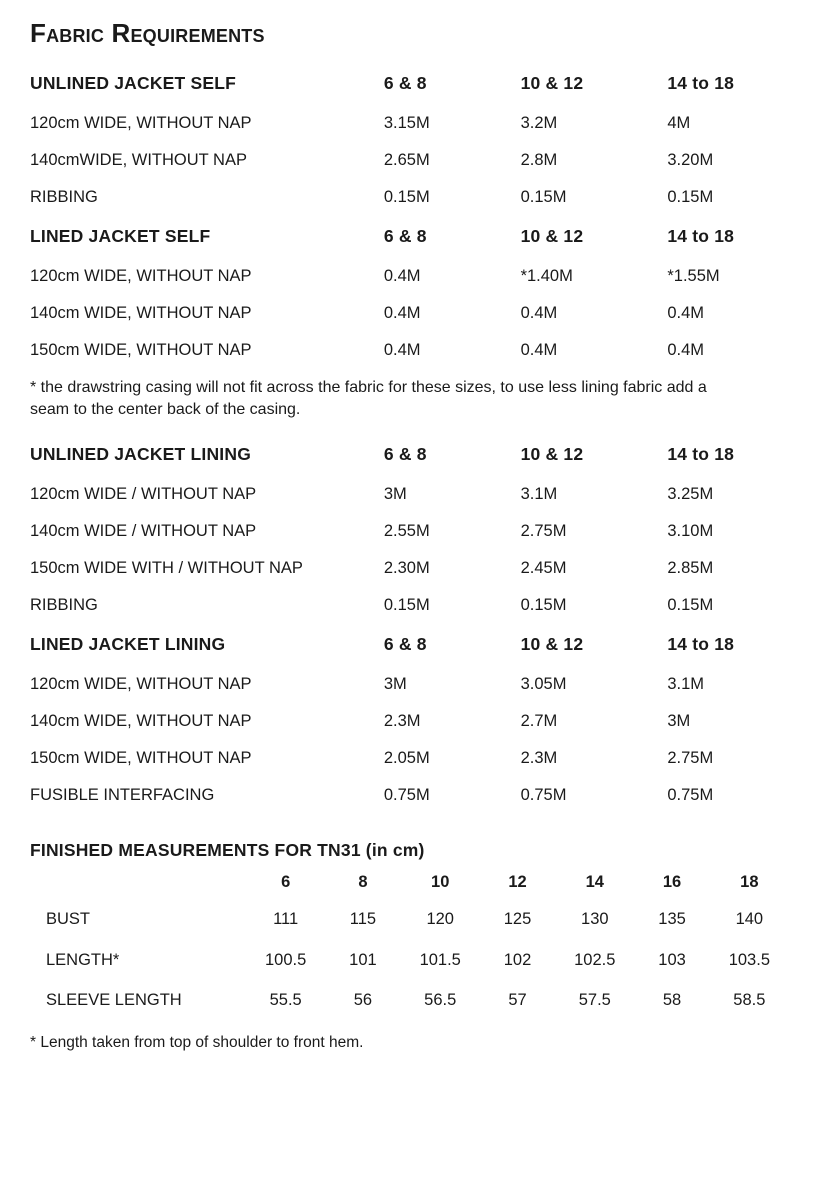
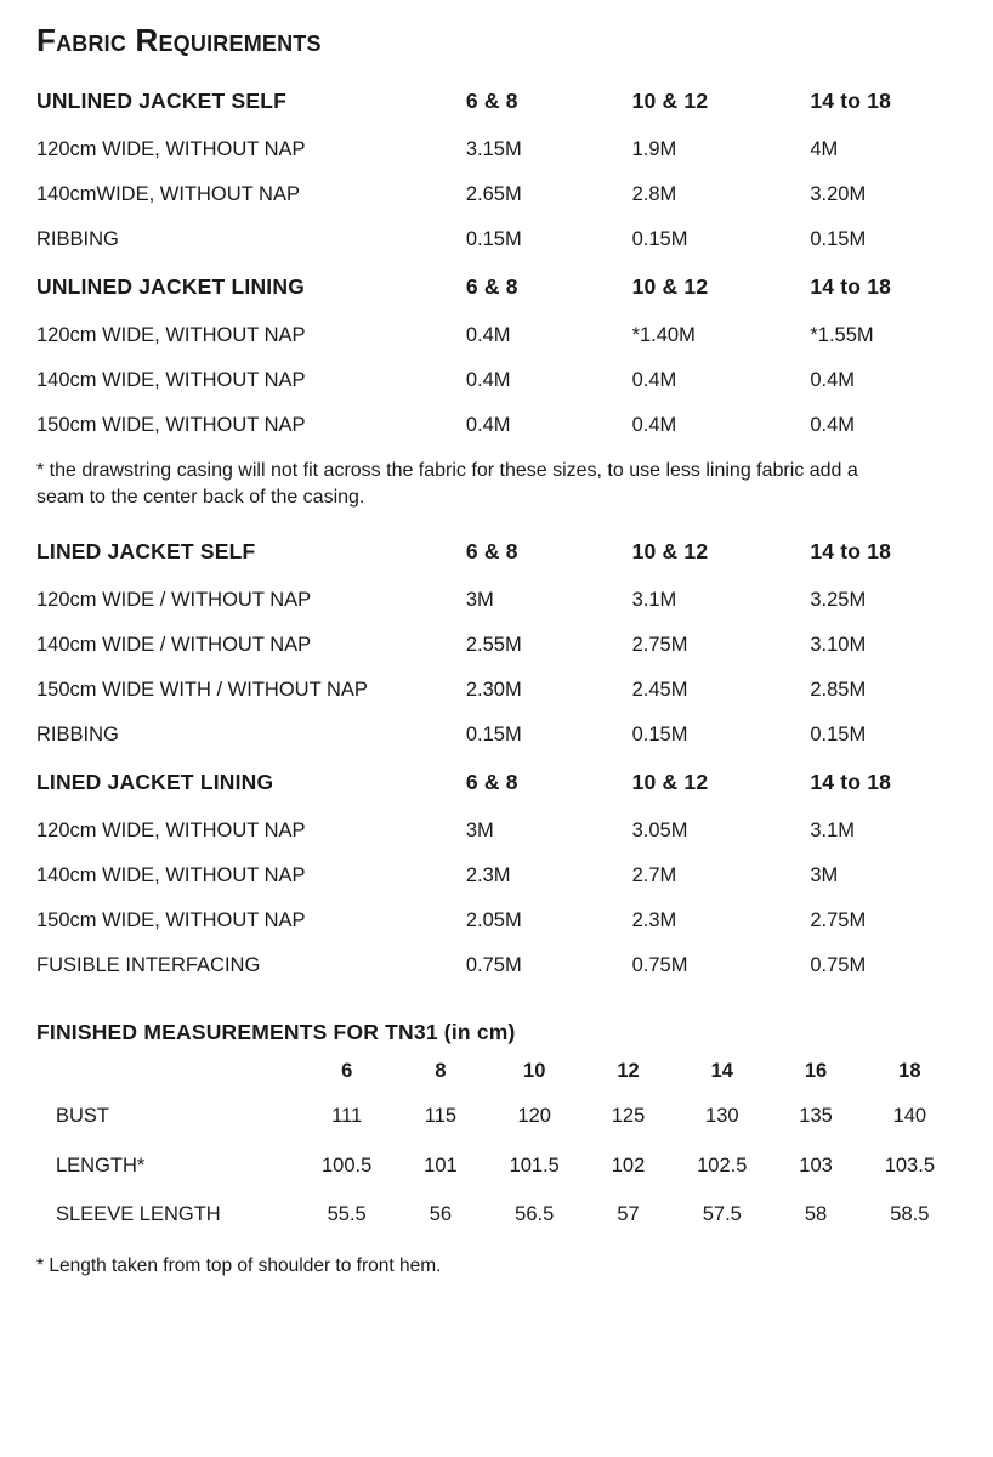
  Fabric Requirements
  UNLINED JACKET SELF	6 & 8	10 & 12	14 to 18
- 120cm WIDE, WITHOUT NAP	3.15M	3.2M	4M
+ 120cm WIDE, WITHOUT NAP	3.15M	1.9M	4M
  140cmWIDE, WITHOUT NAP	2.65M	2.8M	3.20M
  RIBBING	0.15M	0.15M	0.15M
- LINED JACKET SELF	6 & 8	10 & 12	14 to 18
+ UNLINED JACKET LINING	6 & 8	10 & 12	14 to 18
  120cm WIDE, WITHOUT NAP	0.4M	*1.40M	*1.55M
  140cm WIDE, WITHOUT NAP	0.4M	0.4M	0.4M
  150cm WIDE, WITHOUT NAP	0.4M	0.4M	0.4M
  * the drawstring casing will not fit across the fabric for these sizes, to use less lining fabric add a seam to the center back of the casing.
- UNLINED JACKET LINING	6 & 8	10 & 12	14 to 18
+ LINED JACKET SELF	6 & 8	10 & 12	14 to 18
  120cm WIDE / WITHOUT NAP	3M	3.1M	3.25M
  140cm WIDE / WITHOUT NAP	2.55M	2.75M	3.10M
  150cm WIDE WITH / WITHOUT NAP	2.30M	2.45M	2.85M
  RIBBING	0.15M	0.15M	0.15M
  LINED JACKET LINING	6 & 8	10 & 12	14 to 18
  120cm WIDE, WITHOUT NAP	3M	3.05M	3.1M
  140cm WIDE, WITHOUT NAP	2.3M	2.7M	3M
  150cm WIDE, WITHOUT NAP	2.05M	2.3M	2.75M
  FUSIBLE INTERFACING	0.75M	0.75M	0.75M
  FINISHED MEASUREMENTS FOR TN31 (in cm)
  	6	8	10	12	14	16	18
  BUST	111	115	120	125	130	135	140
  LENGTH*	100.5	101	101.5	102	102.5	103	103.5
  SLEEVE LENGTH	55.5	56	56.5	57	57.5	58	58.5
  * Length taken from top of shoulder to front hem.
